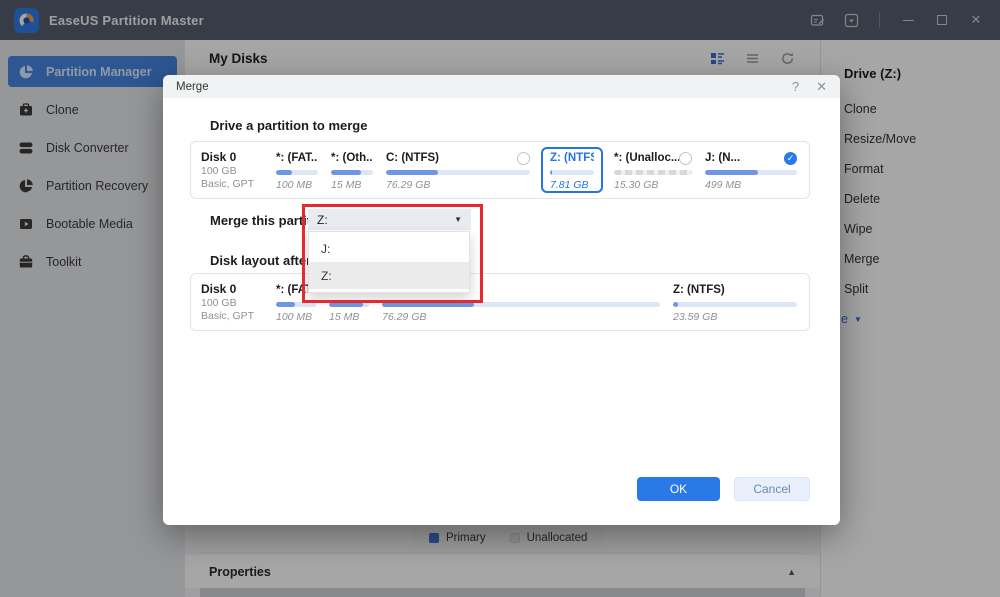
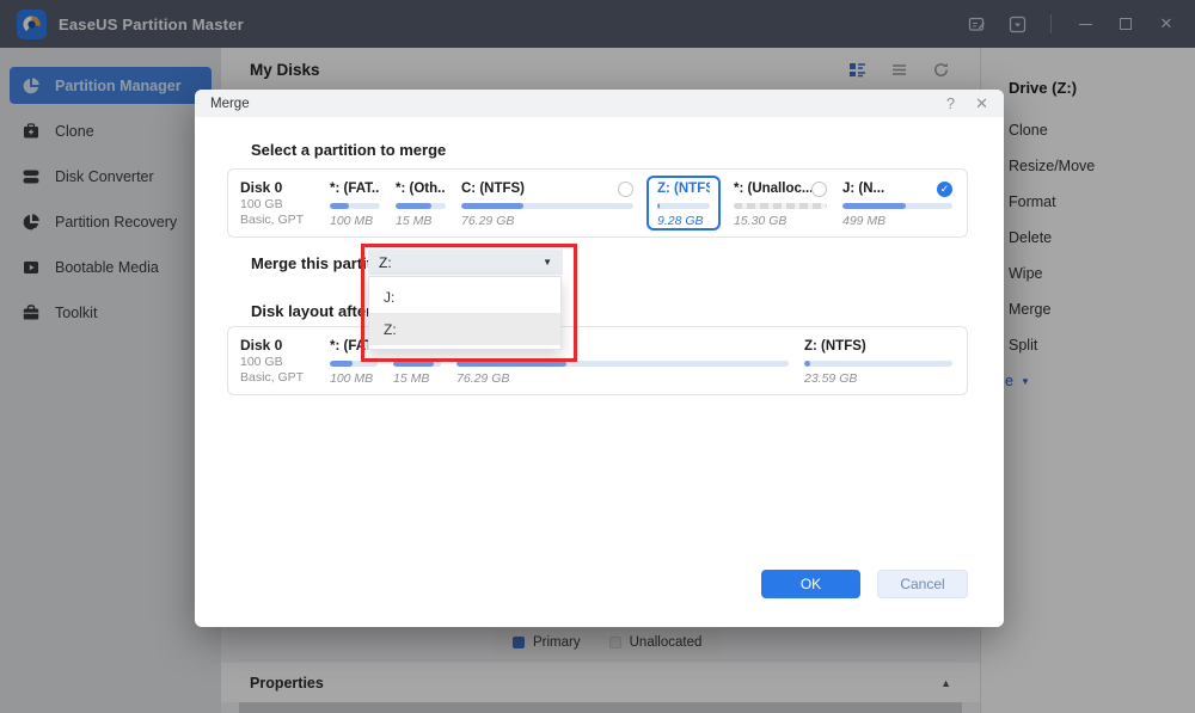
  EaseUS Partition Master
  ✕
  Partition Manager
  Clone
  Disk Converter
  Partition Recovery
  Bootable Media
  Toolkit
  My Disks
  Primary
  Unallocated
  Properties
  ▲
  Drive (Z:)
  Clone
  Resize/Move
  Format
  Delete
  Wipe
  Merge
  Split
  e
  ▼
  Merge
  ?
  ✕
- Drive a partition to merge
+ Select a partition to merge
  Disk 0
  100 GB
  Basic, GPT
  *: (FAT..
  100 MB
  *: (Oth..
  15 MB
  C: (NTFS)
  76.29 GB
  Z: (NTF
- 7.81 GB
+ 9.28 GB
  *: (Unalloc..
  15.30 GB
  J: (N...
  ✓
  499 MB
  Z:
  ▼
  J:
  Z:
  Disk layout afte
  Disk 0
  100 GB
  Basic, GPT
  100 MB
  15 MB
  76.29 GB
  Z: (NTFS)
  23.59 GB
  OK
  Cancel
